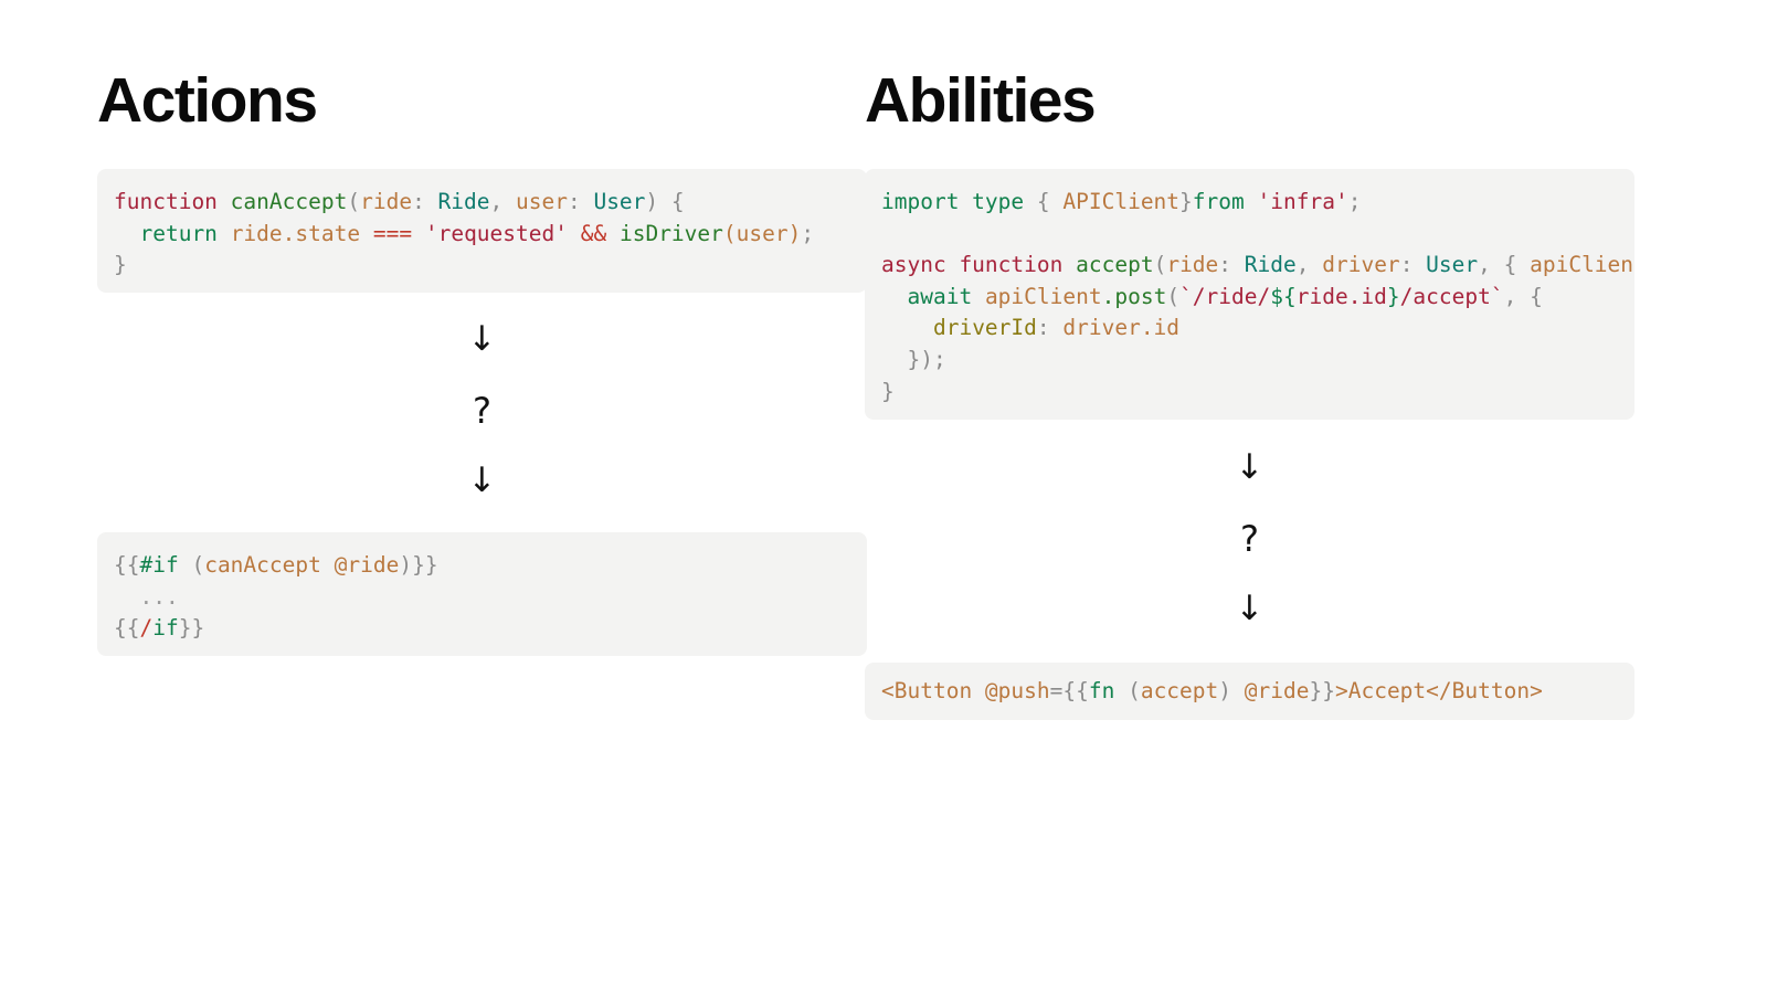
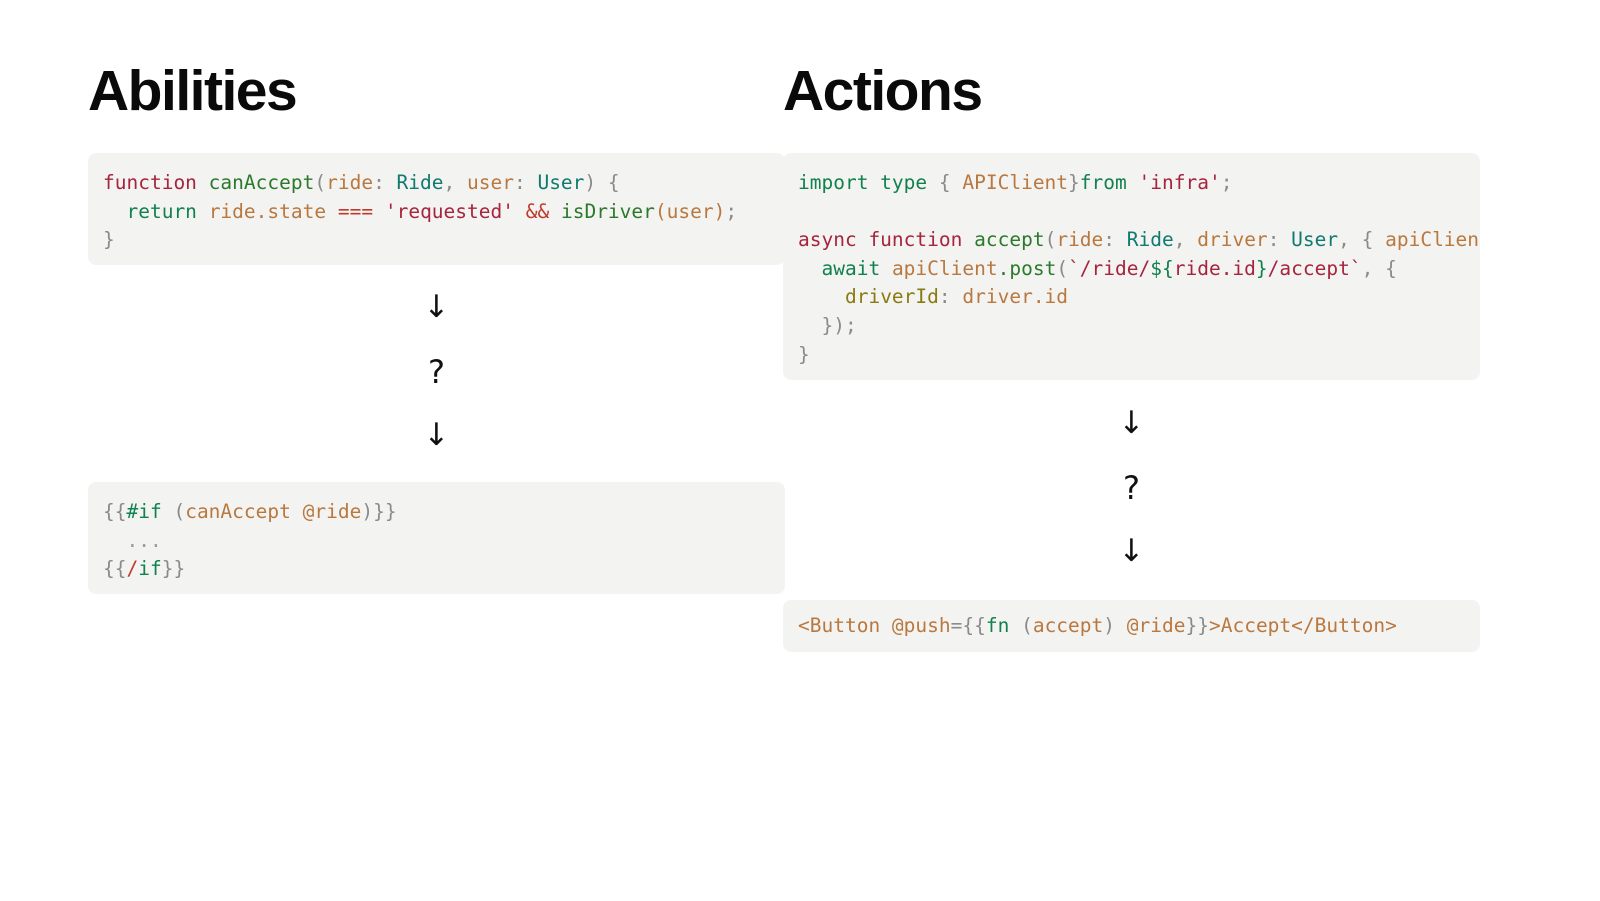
- Actions
+ Abilities
  function canAccept(ride: Ride, user: User) { return ride.state === 'requested' && isDriver(user); }
  ↓
  ?
  ↓
  {{#if (canAccept @ride)}} ... {{/if}}
- Abilities
+ Actions
  import type { APIClient}from 'infra'; async function accept(ride: Ride, driver: User, { apiClien await apiClient.post(`/ride/${ride.id}/accept`, { driverId: driver.id }); }
  ↓
  ?
  ↓
  <Button @push={{fn (accept) @ride}}>Accept</Button>
